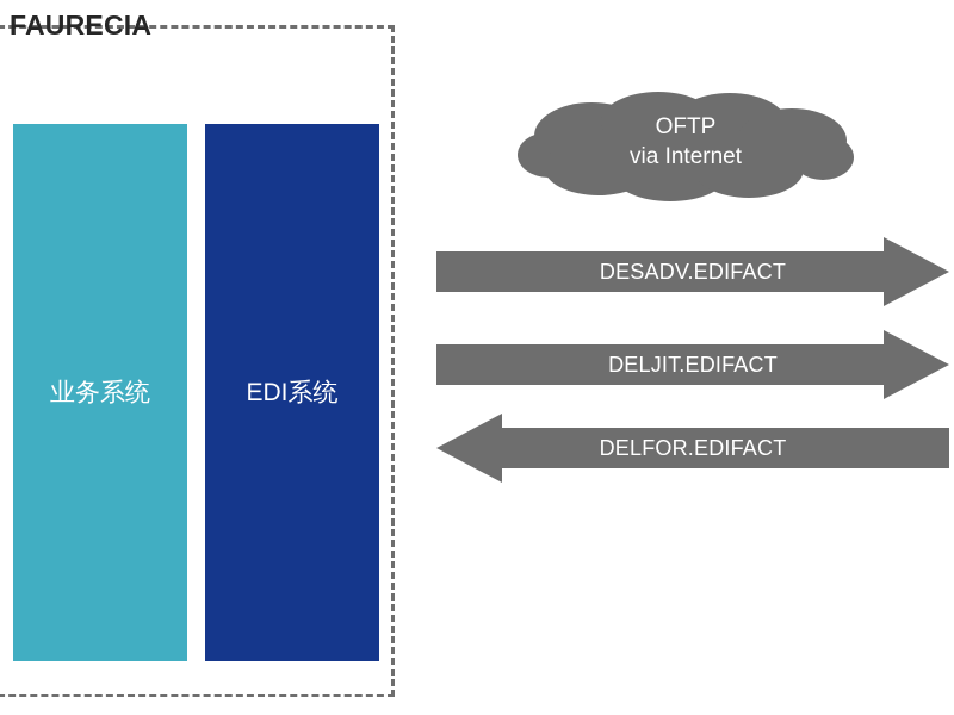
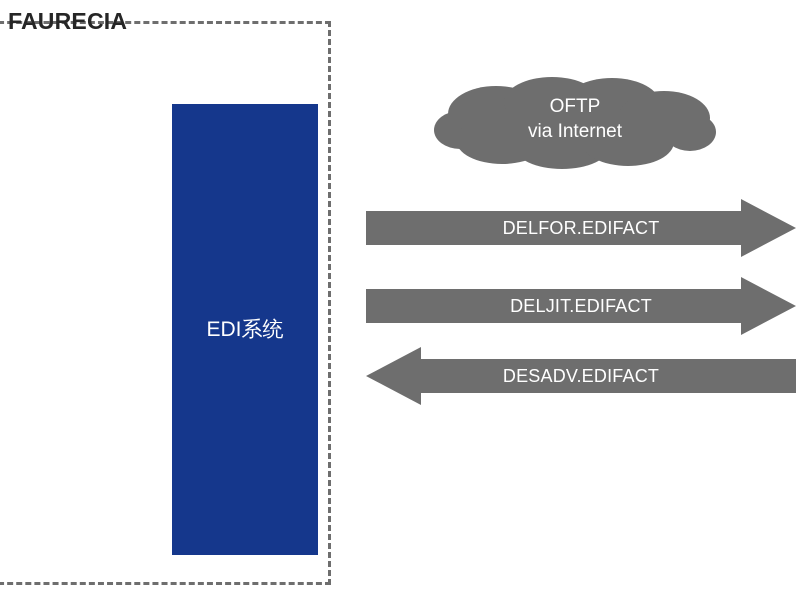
  FAURECIA
- 业务系统
  EDI系统
  OFTP
  via Internet
- DESADV.EDIFACT
+ DELFOR.EDIFACT
  DELJIT.EDIFACT
- DELFOR.EDIFACT
+ DESADV.EDIFACT
